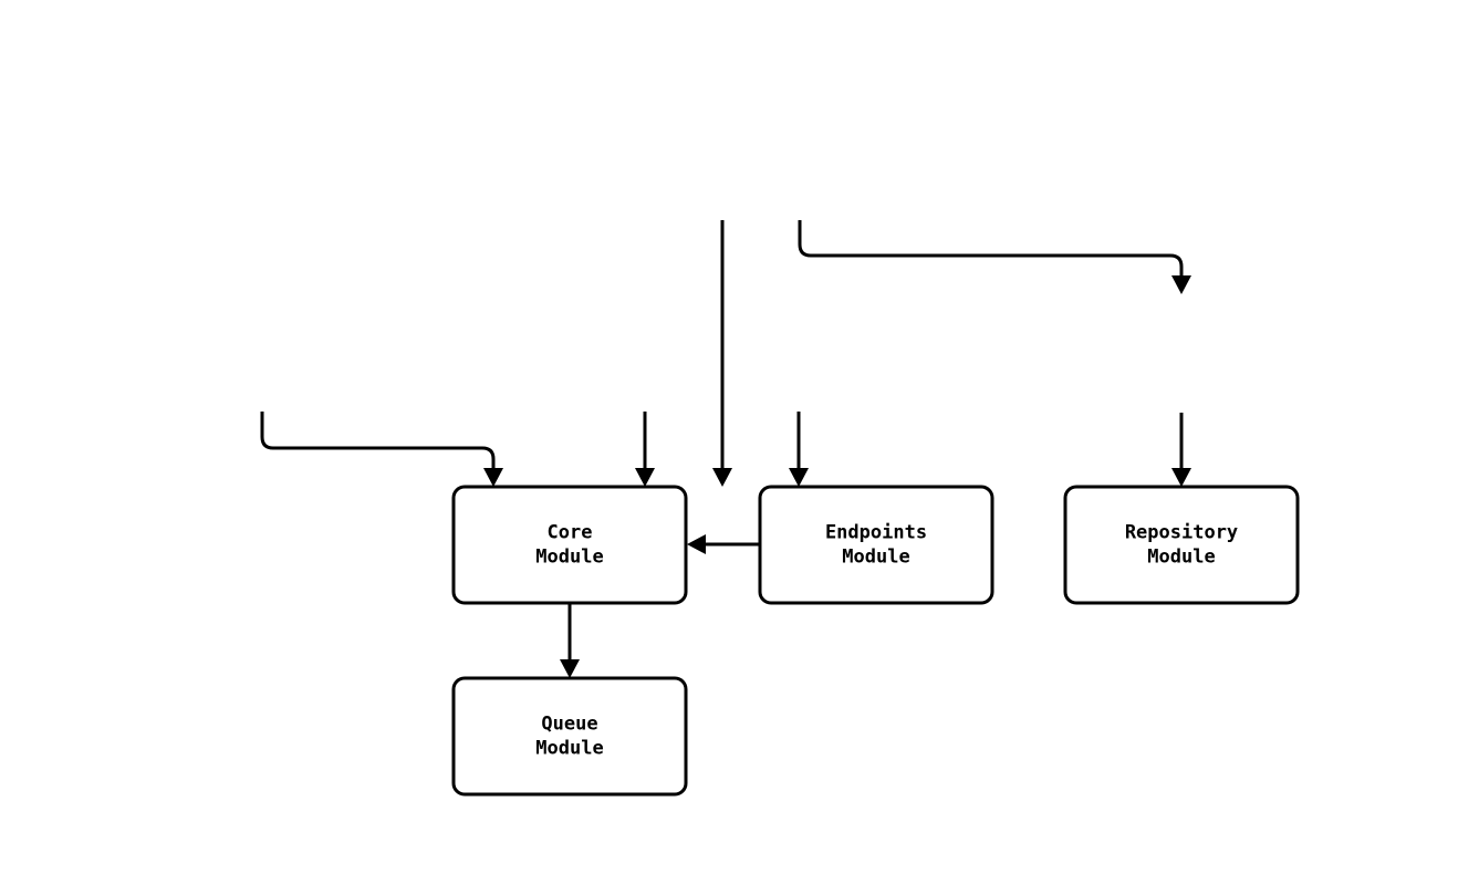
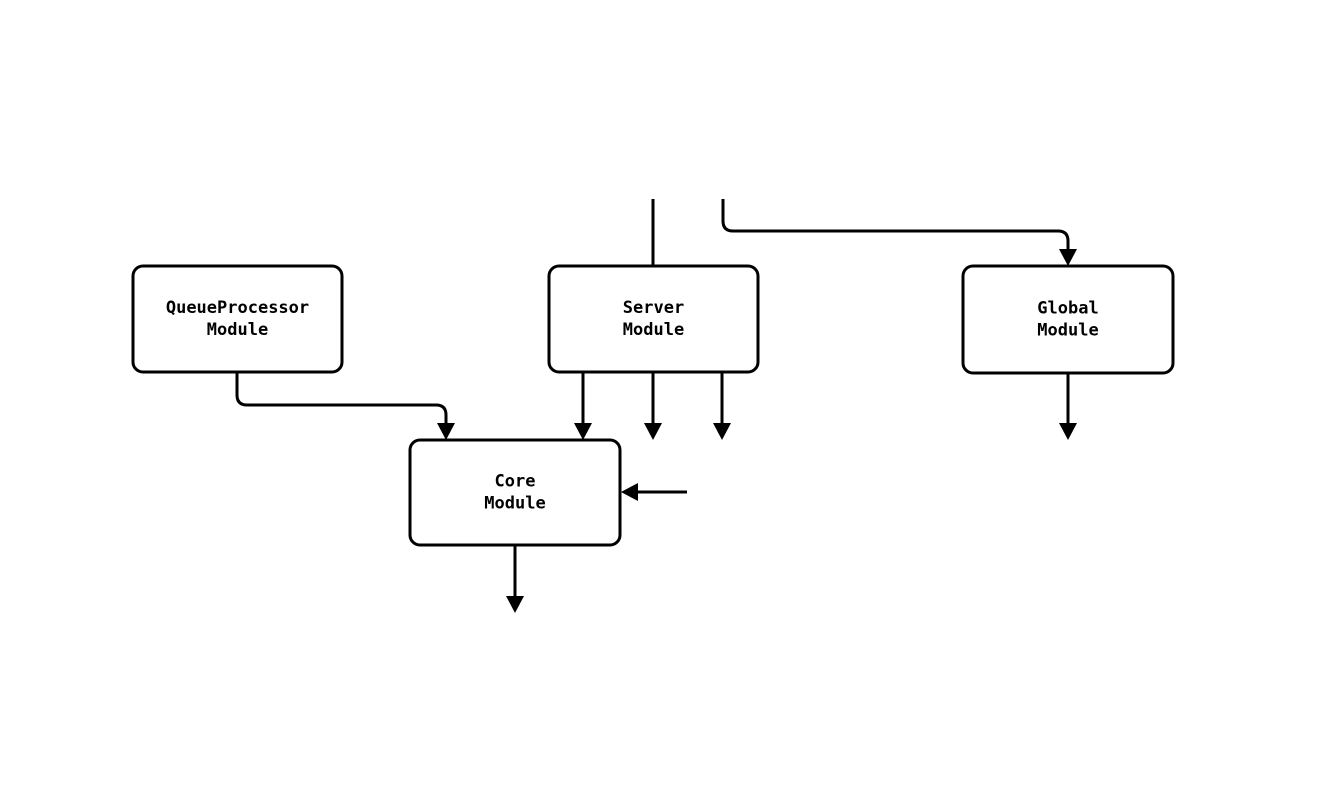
+ QueueProcessor Module
+ Server Module
+ Global Module
  Core Module
- Endpoints Module
- Repository Module
- Queue Module
